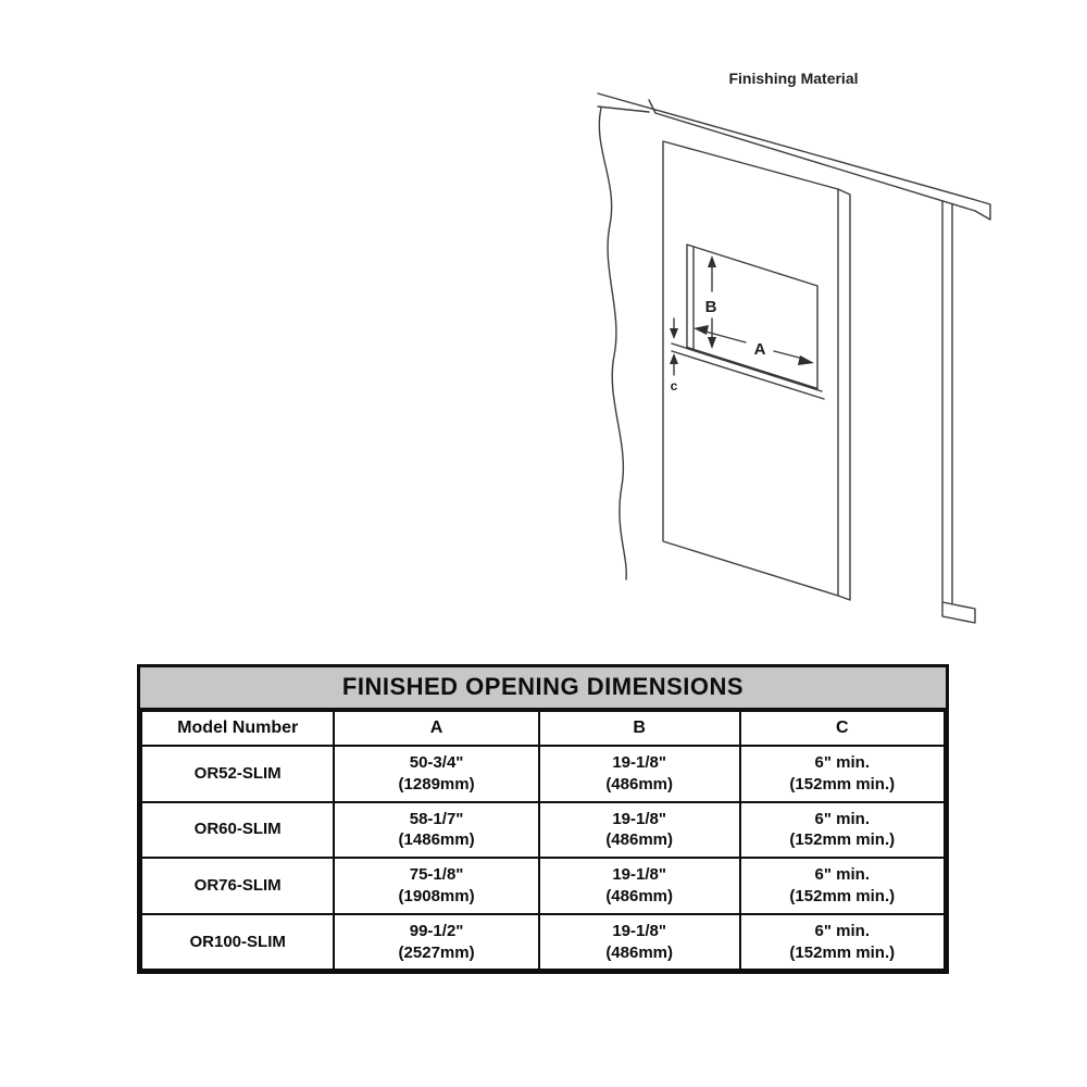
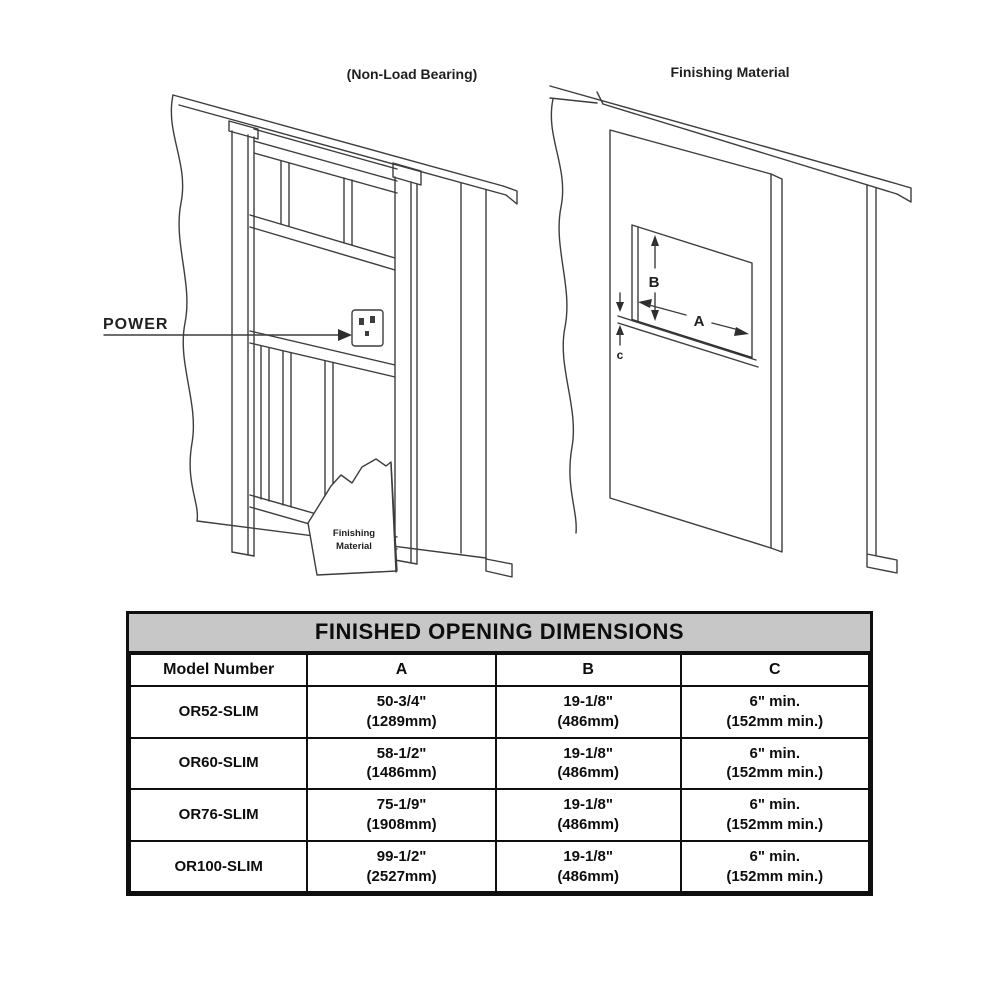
+ Finishing
+ Material
+ POWER
+ (Non-Load Bearing)
  B
  A
  c
  Finishing Material
  FINISHED OPENING DIMENSIONS
  Model Number	A	B	C
  OR52-SLIM	50-3/4"(1289mm)	19-1/8"(486mm)	6" min.(152mm min.)
- OR60-SLIM	58-1/7"(1486mm)	19-1/8"(486mm)	6" min.(152mm min.)
+ OR60-SLIM	58-1/2"(1486mm)	19-1/8"(486mm)	6" min.(152mm min.)
- OR76-SLIM	75-1/8"(1908mm)	19-1/8"(486mm)	6" min.(152mm min.)
+ OR76-SLIM	75-1/9"(1908mm)	19-1/8"(486mm)	6" min.(152mm min.)
  OR100-SLIM	99-1/2"(2527mm)	19-1/8"(486mm)	6" min.(152mm min.)
